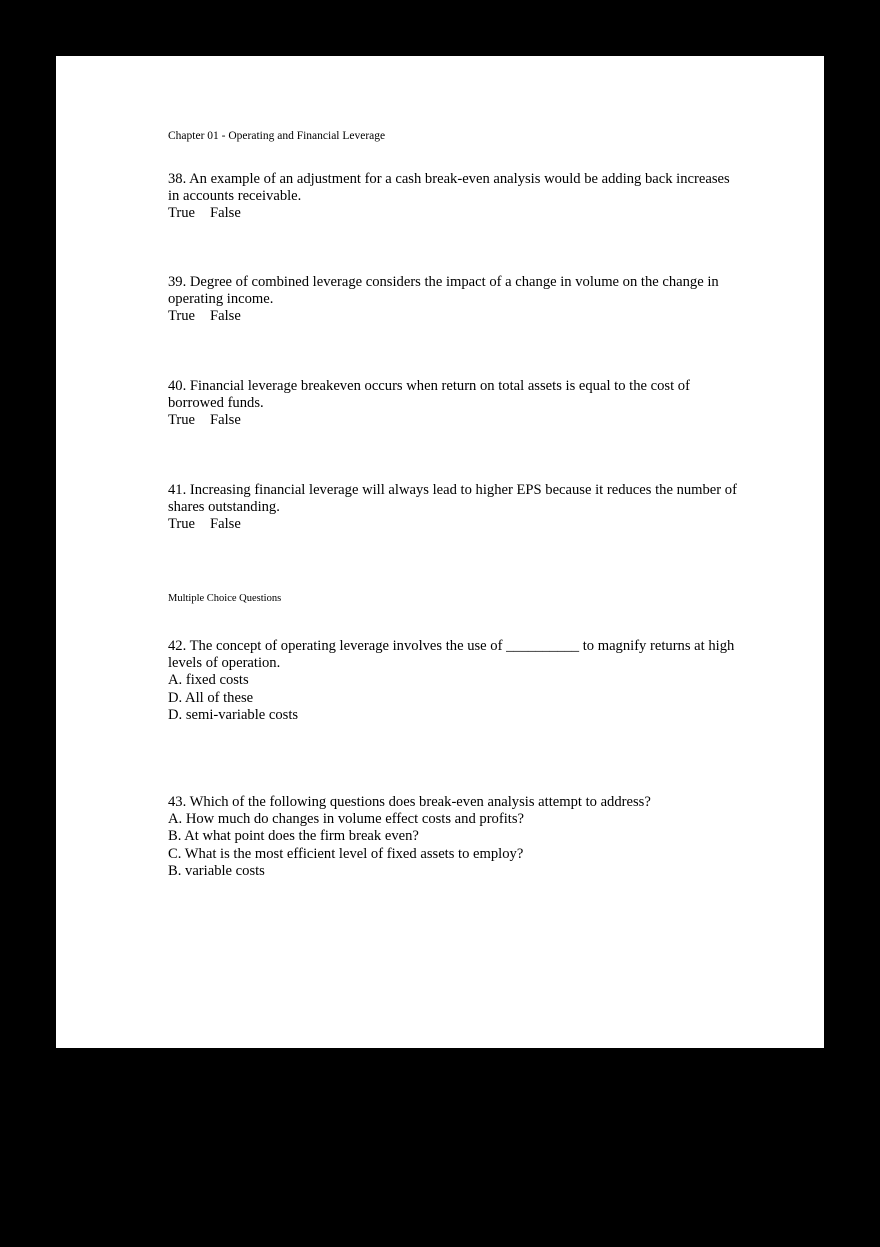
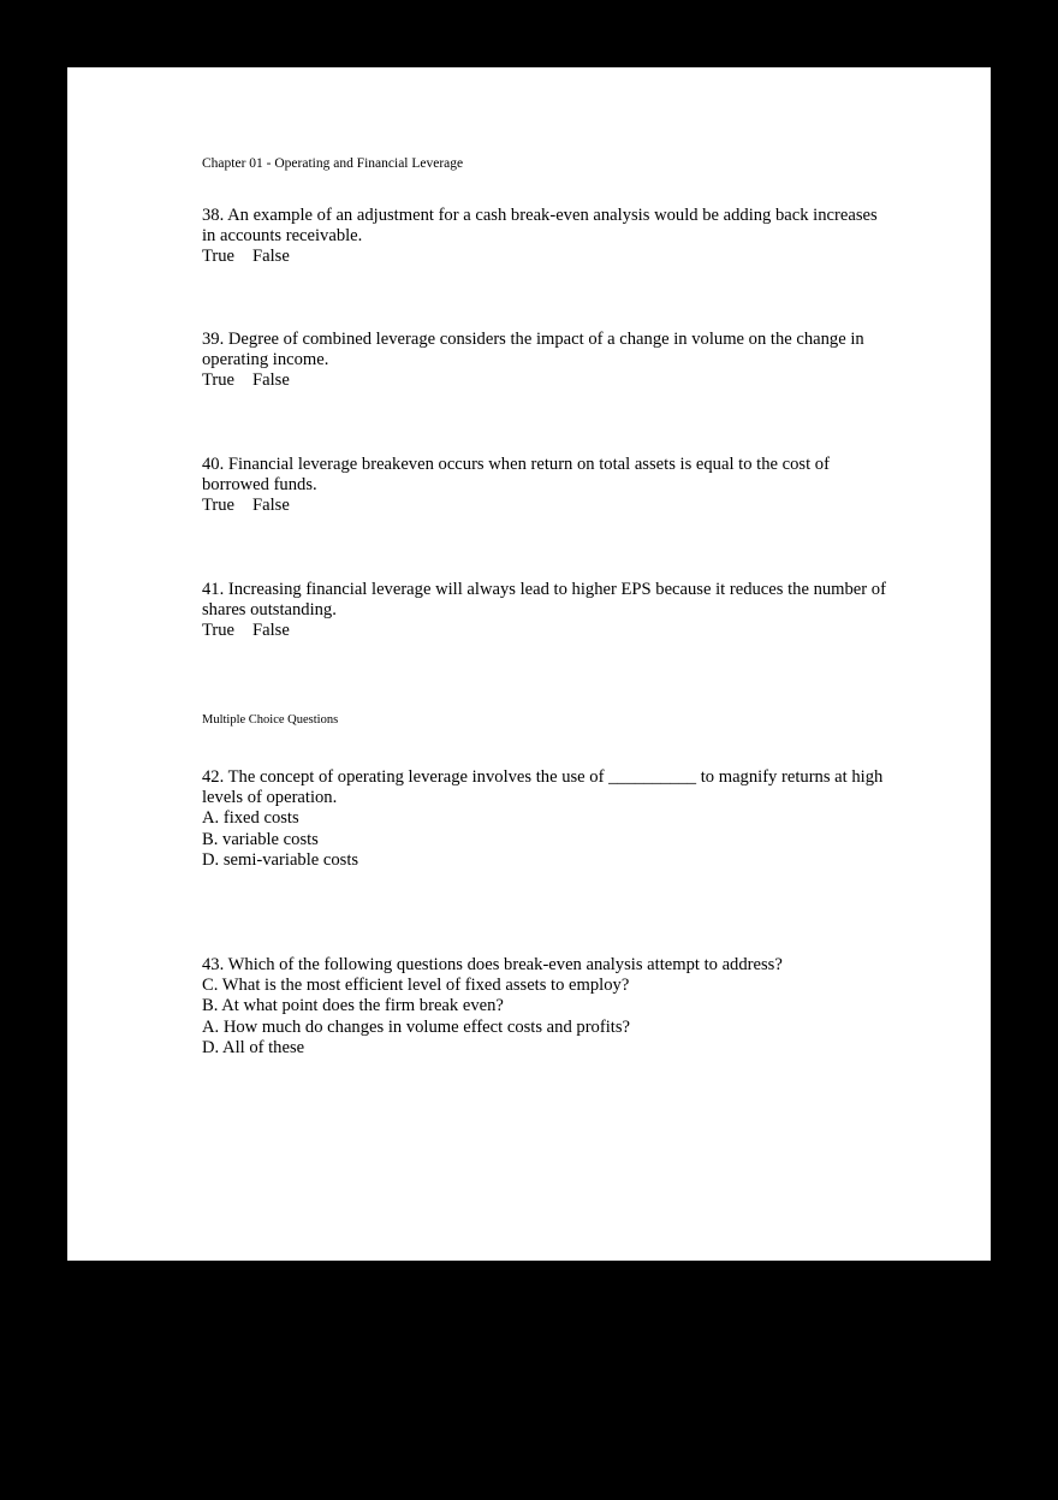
  Chapter 01 - Operating and Financial Leverage
  38. An example of an adjustment for a cash break-even analysis would be adding back increases in accounts receivable.
  True False
  39. Degree of combined leverage considers the impact of a change in volume on the change in operating income.
  True False
  40. Financial leverage breakeven occurs when return on total assets is equal to the cost of borrowed funds.
  True False
  41. Increasing financial leverage will always lead to higher EPS because it reduces the number of shares outstanding.
  True False
  Multiple Choice Questions
  42. The concept of operating leverage involves the use of __________ to magnify returns at high levels of operation.
  A. fixed costs
- D. All of these
+ B. variable costs
  D. semi-variable costs
  43. Which of the following questions does break-even analysis attempt to address?
- A. How much do changes in volume effect costs and profits?
+ C. What is the most efficient level of fixed assets to employ?
  B. At what point does the firm break even?
- C. What is the most efficient level of fixed assets to employ?
+ A. How much do changes in volume effect costs and profits?
- B. variable costs
+ D. All of these
